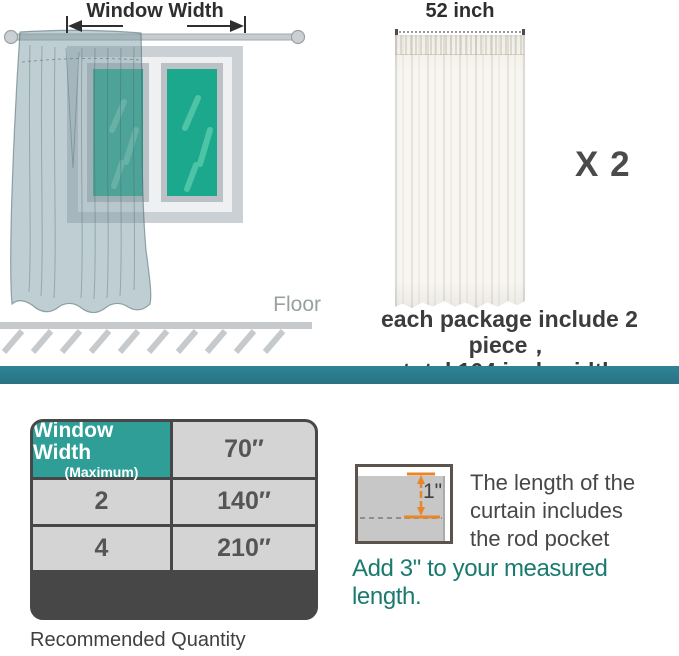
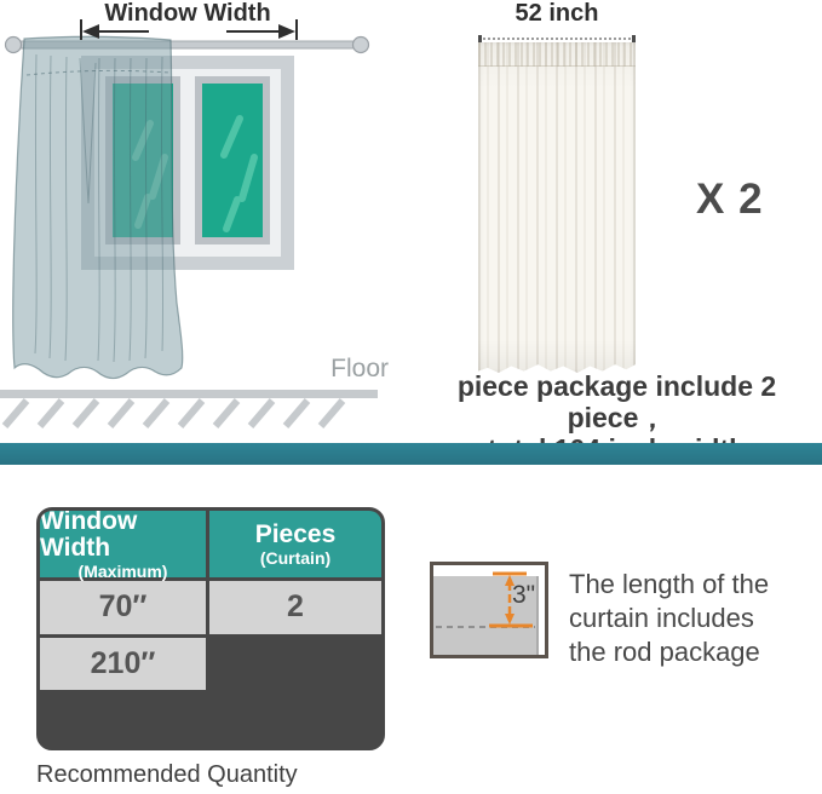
  Window Width
  Floor
  52 inch
  X 2
- each package include 2 piece，
+ piece package include 2 piece，
  Window Width
  (Maximum)
+ Pieces
+ (Curtain)
  70″
  2
- 140″
- 4
  210″
  Recommended Quantity
- 1"
+ 3"
- The length of the curtain includes the rod pocket
+ The length of the curtain includes the rod package
- Add 3" to your measured length.
